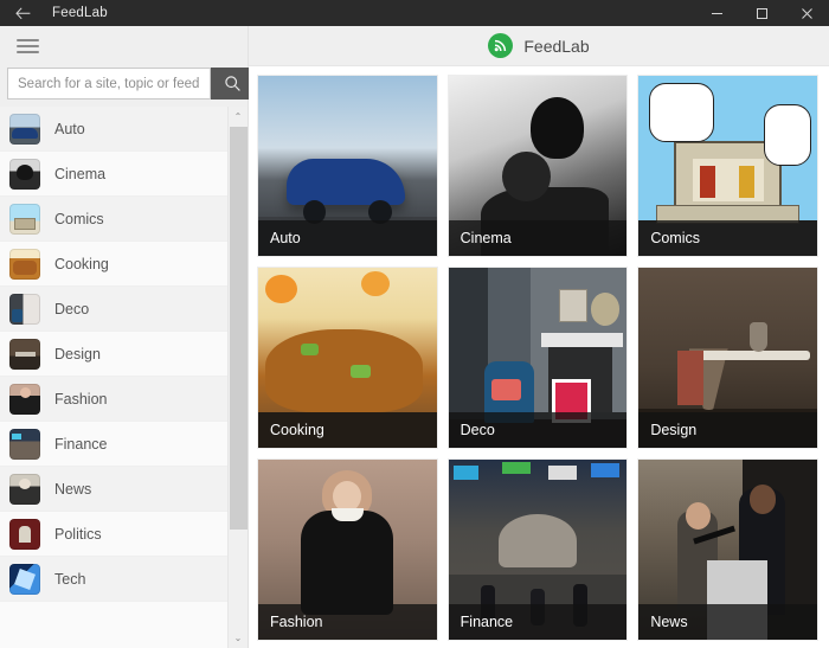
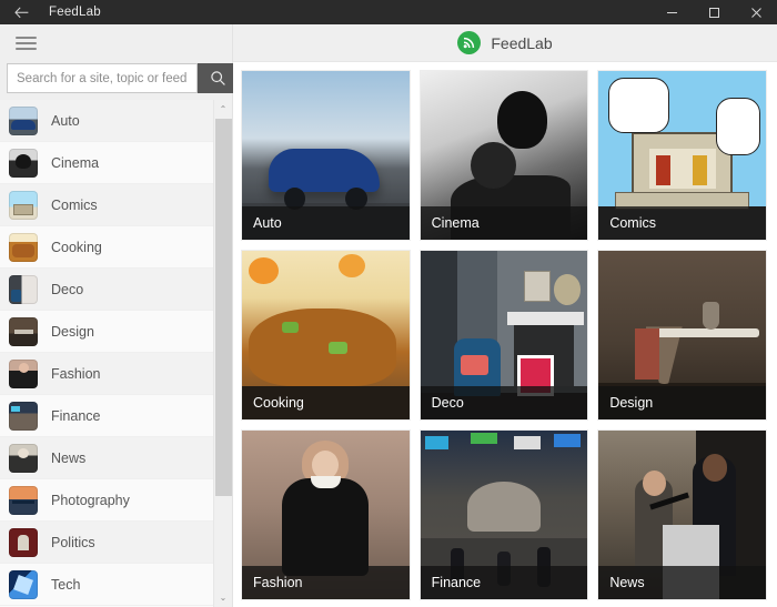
  FeedLab
  Search for a site, topic or feed
  Auto
  Cinema
  Comics
  Cooking
  Deco
  Design
  Fashion
  Finance
  News
+ Photography
  Politics
  Tech
  ⌃
  ⌄
  FeedLab
  Auto
  Cinema
  Comics
  Cooking
  Deco
  Design
  Fashion
  Finance
  News
